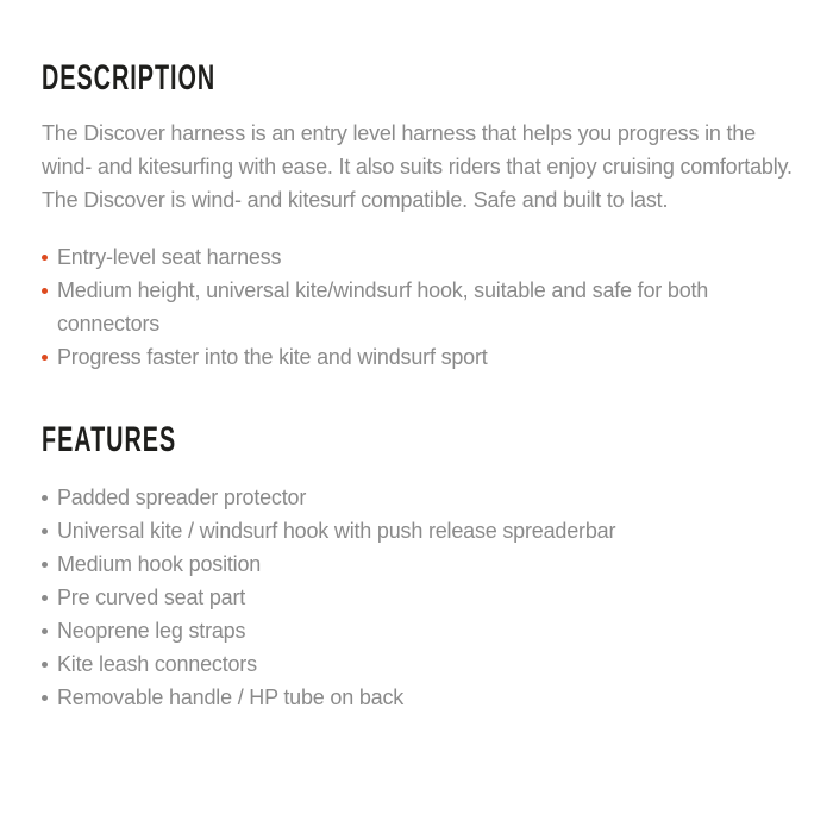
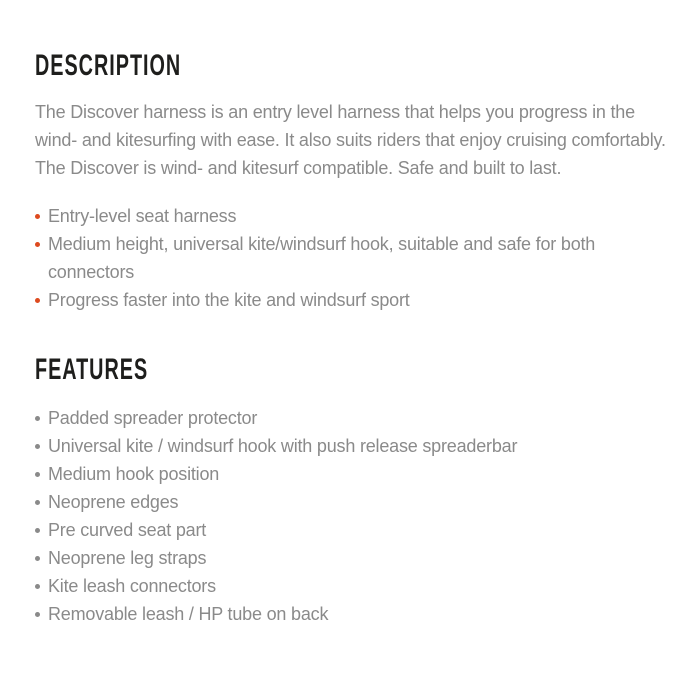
  DESCRIPTION
  The Discover harness is an entry level harness that helps you progress in the wind- and kitesurfing with ease. It also suits riders that enjoy cruising comfortably. The Discover is wind- and kitesurf compatible. Safe and built to last.
  Entry-level seat harness
  Medium height, universal kite/windsurf hook, suitable and safe for both connectors
  Progress faster into the kite and windsurf sport
  FEATURES
  Padded spreader protector
  Universal kite / windsurf hook with push release spreaderbar
  Medium hook position
+ Neoprene edges
  Pre curved seat part
  Neoprene leg straps
  Kite leash connectors
- Removable handle / HP tube on back
+ Removable leash / HP tube on back
